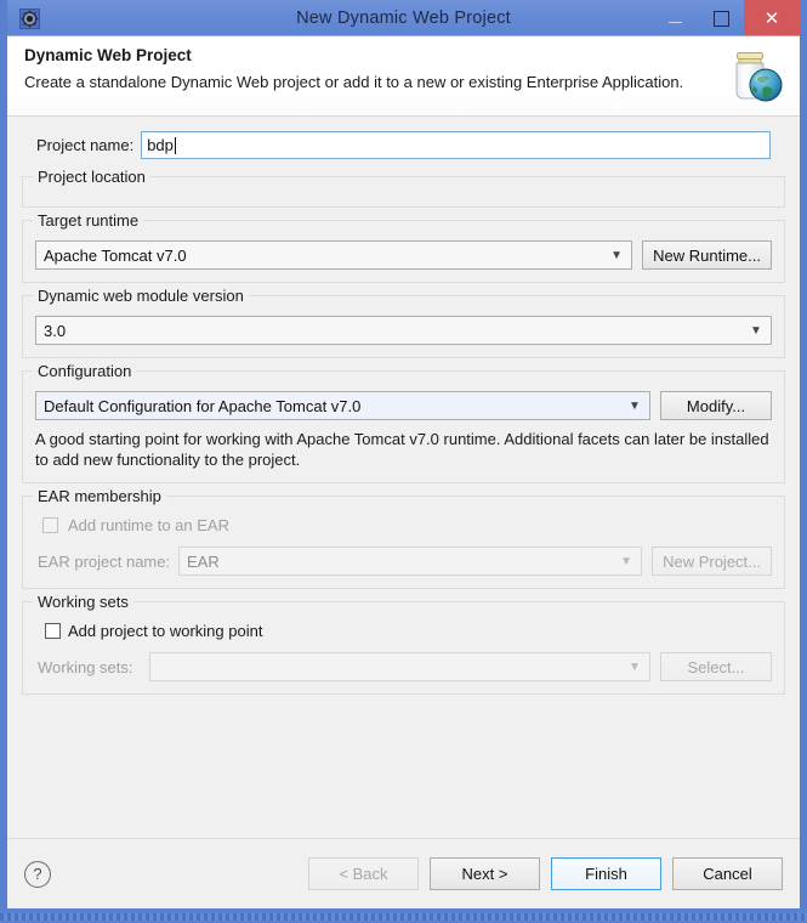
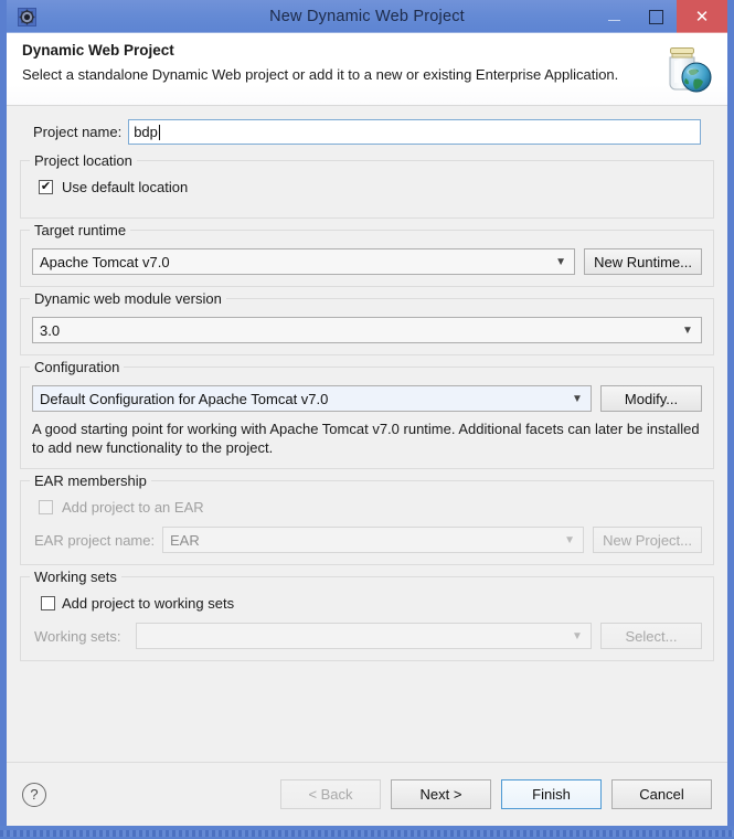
  New Dynamic Web Project
  ✕
  Dynamic Web Project
- Create a standalone Dynamic Web project or add it to a new or existing Enterprise Application.
+ Select a standalone Dynamic Web project or add it to a new or existing Enterprise Application.
  Project name:
  bdp
  Project location
+ ✔
+ Use default location
  Target runtime
  Apache Tomcat v7.0
  ▼
  New Runtime...
  Dynamic web module version
  3.0
  ▼
  Configuration
  Default Configuration for Apache Tomcat v7.0
  ▼
  Modify...
  A good starting point for working with Apache Tomcat v7.0 runtime. Additional facets can later be installed to add new functionality to the project.
  EAR membership
- Add runtime to an EAR
+ Add project to an EAR
  EAR project name:
  EAR
  ▼
  New Project...
  Working sets
- Add project to working point
+ Add project to working sets
  Working sets:
  ▼
  Select...
  ?
  < Back
  Next >
  Finish
  Cancel
